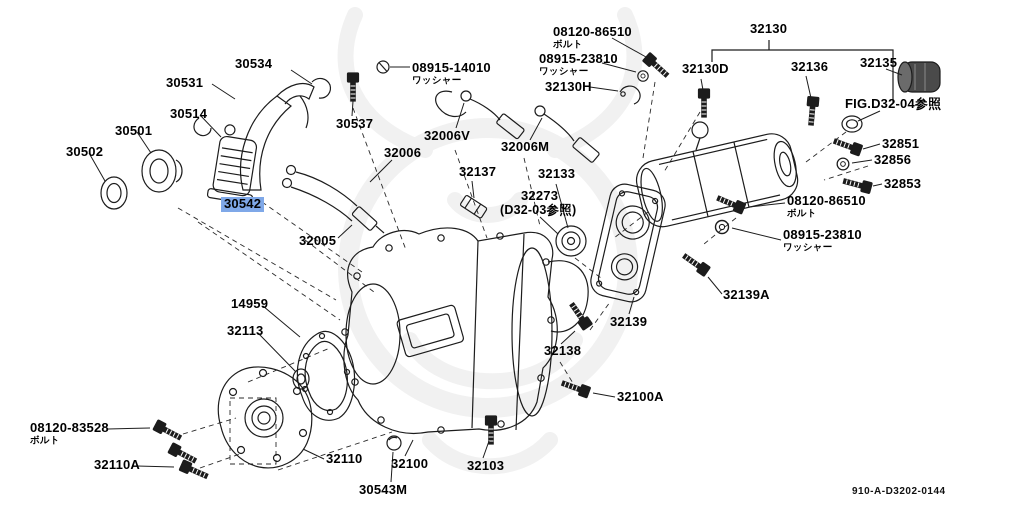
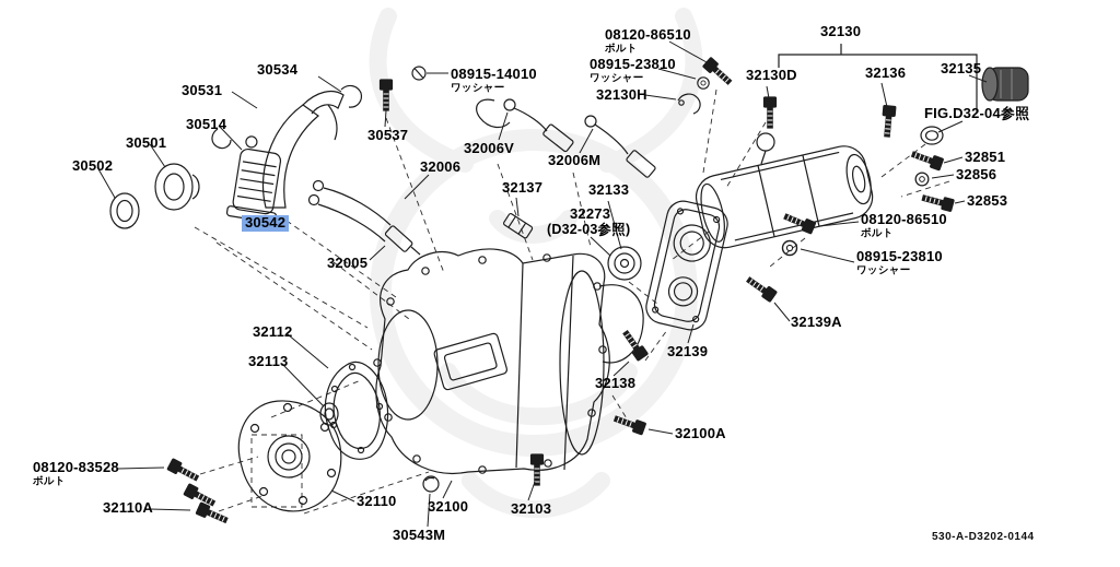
  30534
  30531
  30514
  30501
  30502
  30542
  30537
  08915-14010
  ワッシャー
  32006V
  32006
  32006M
  08120-86510
  ボルト
  08915-23810
  ワッシャー
  32130H
  32130D
  32130
  32136
  32135
  FIG.D32-04参照
  32851
  32856
  32853
  32137
  32133
  32273
  (D32-03参照)
  08120-86510
  ボルト
  08915-23810
  ワッシャー
  32005
  32139A
- 14959
+ 32112
  32113
  32139
  32138
  32100A
  08120-83528
  ボルト
  32110A
  32110
  32100
  32103
  30543M
- 910-A-D3202-0144
+ 530-A-D3202-0144
